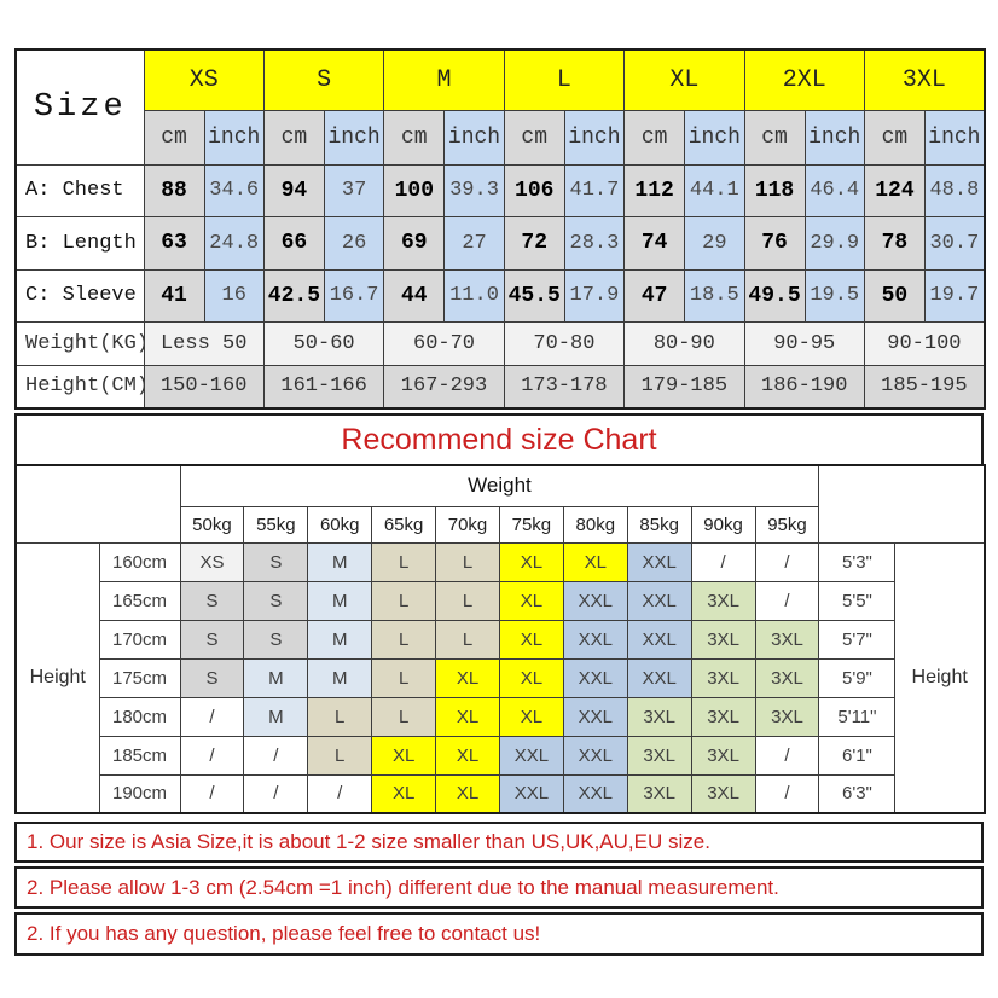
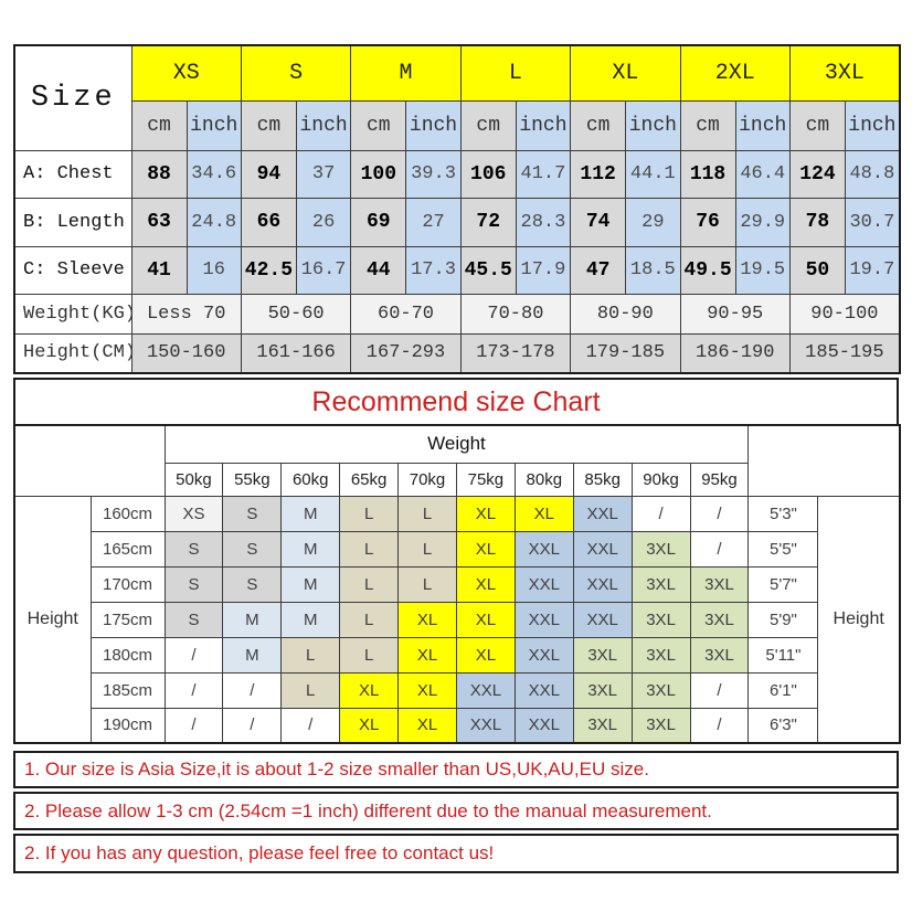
  Size	XS	S	M	L	XL	2XL	3XL
  cm	inch	cm	inch	cm	inch	cm	inch	cm	inch	cm	inch	cm	inch
  A: Chest	88	34.6	94	37	100	39.3	106	41.7	112	44.1	118	46.4	124	48.8
  B: Length	63	24.8	66	26	69	27	72	28.3	74	29	76	29.9	78	30.7
- C: Sleeve	41	16	42.5	16.7	44	11.0	45.5	17.9	47	18.5	49.5	19.5	50	19.7
+ C: Sleeve	41	16	42.5	16.7	44	17.3	45.5	17.9	47	18.5	49.5	19.5	50	19.7
- Weight(KG)	Less 50	50-60	60-70	70-80	80-90	90-95	90-100
+ Weight(KG)	Less 70	50-60	60-70	70-80	80-90	90-95	90-100
  Height(CM)	150-160	161-166	167-293	173-178	179-185	186-190	185-195
  Recommend size Chart
  	Weight
  50kg	55kg	60kg	65kg	70kg	75kg	80kg	85kg	90kg	95kg
  Height	160cm	XS	S	M	L	L	XL	XL	XXL	/	/	5'3"	Height
  165cm	S	S	M	L	L	XL	XXL	XXL	3XL	/	5'5"
  170cm	S	S	M	L	L	XL	XXL	XXL	3XL	3XL	5'7"
  175cm	S	M	M	L	XL	XL	XXL	XXL	3XL	3XL	5'9"
  180cm	/	M	L	L	XL	XL	XXL	3XL	3XL	3XL	5'11"
  185cm	/	/	L	XL	XL	XXL	XXL	3XL	3XL	/	6'1"
  190cm	/	/	/	XL	XL	XXL	XXL	3XL	3XL	/	6'3"
  1. Our size is Asia Size,it is about 1-2 size smaller than US,UK,AU,EU size.
  2. Please allow 1-3 cm (2.54cm =1 inch) different due to the manual measurement.
  2. If you has any question, please feel free to contact us!
